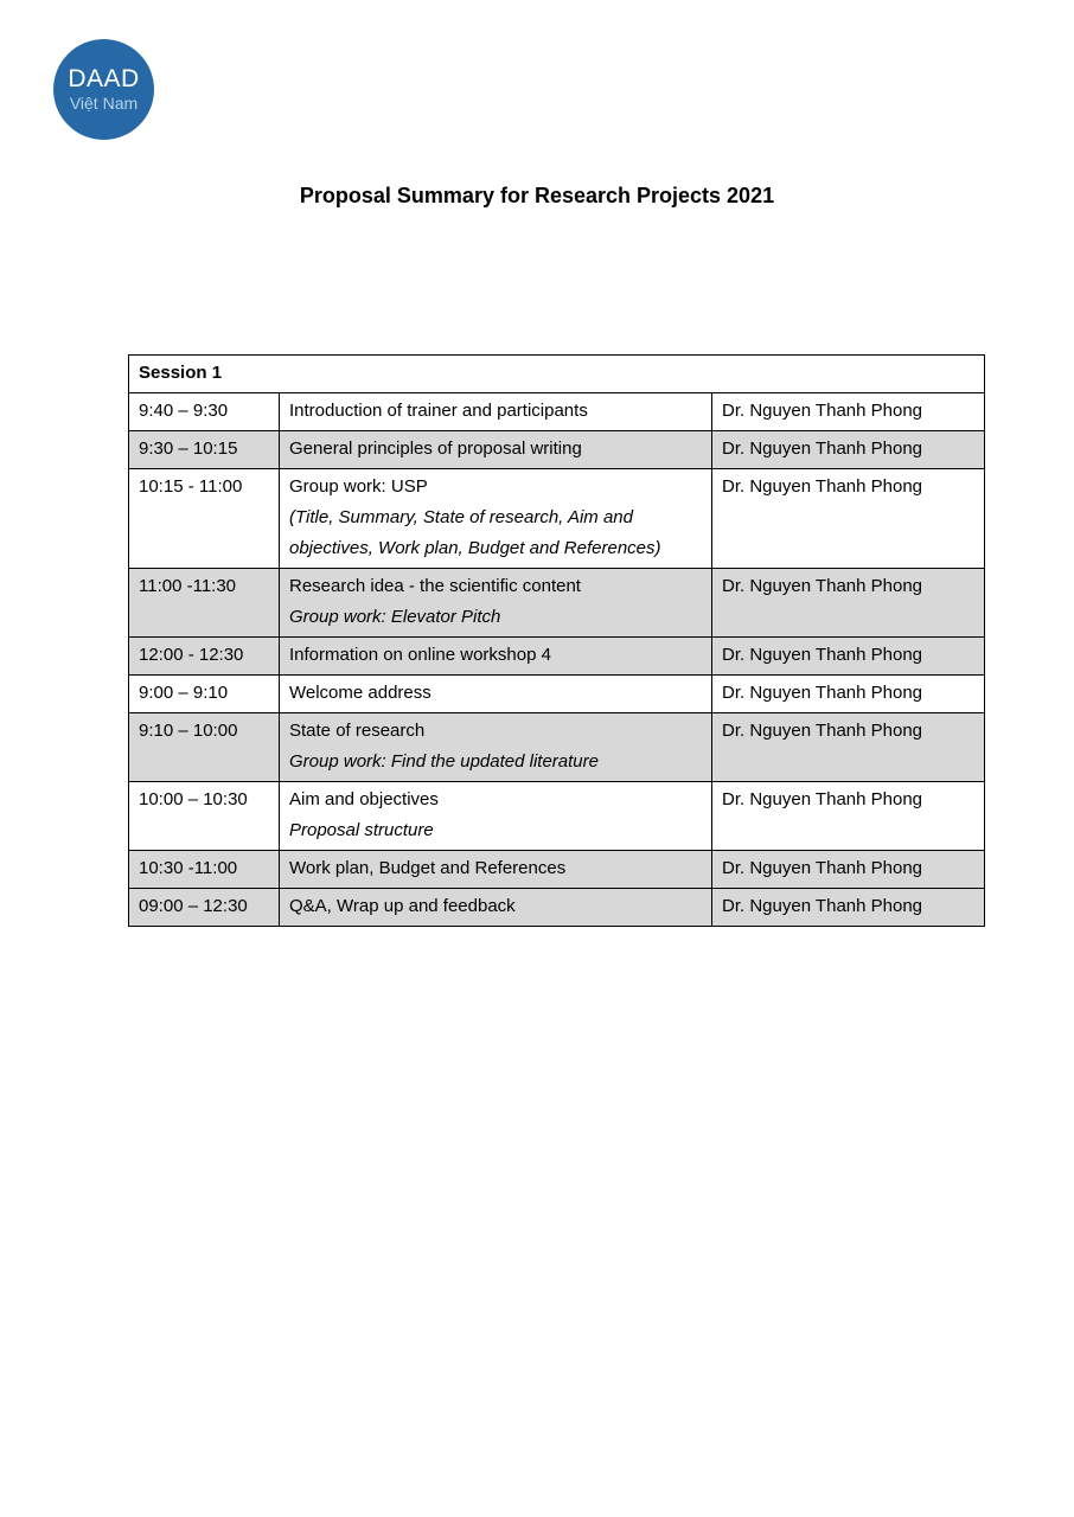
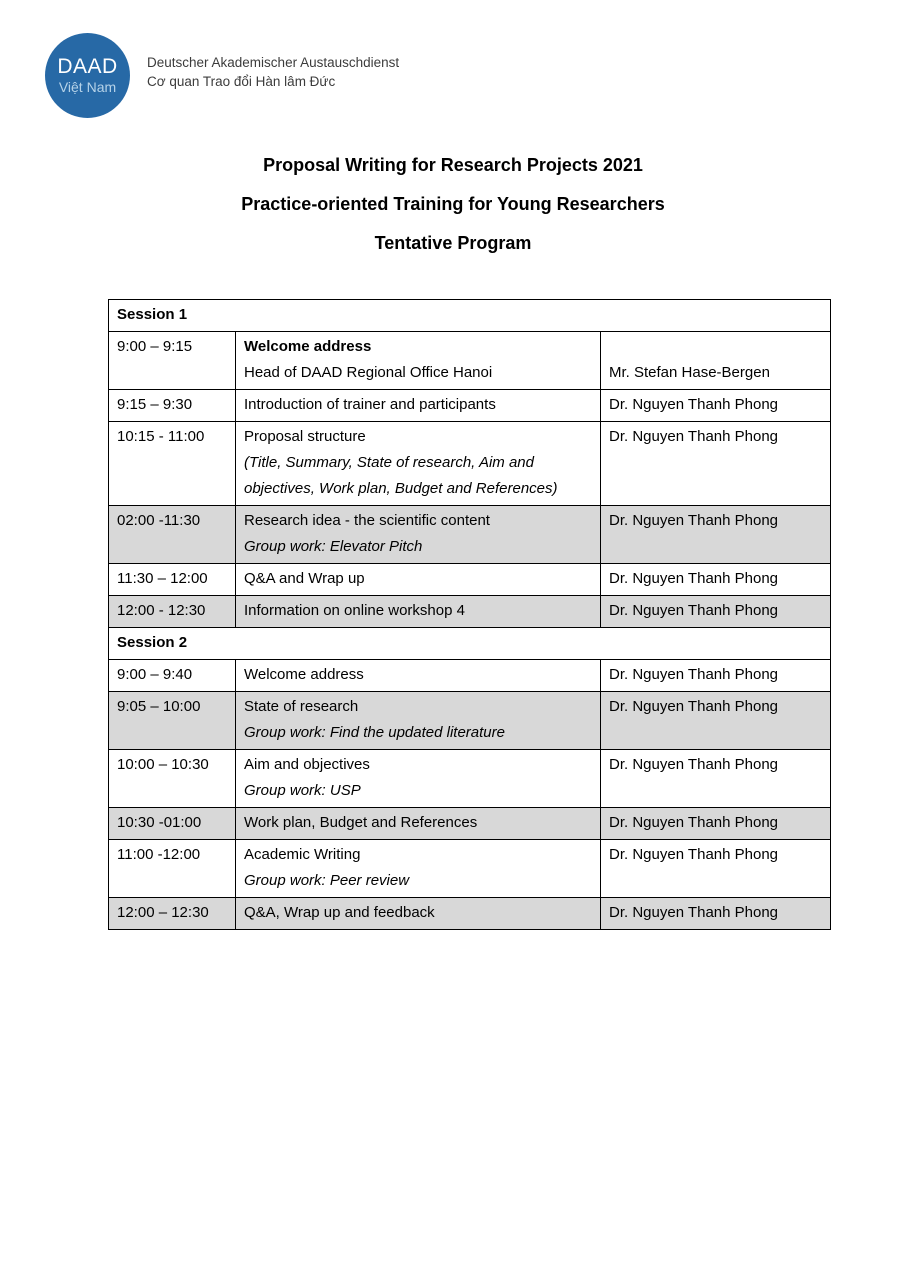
  DAAD
  Việt Nam
+ Deutscher Akademischer Austauschdienst
+ Cơ quan Trao đổi Hàn lâm Đức
- Proposal Summary for Research Projects 2021
+ Proposal Writing for Research Projects 2021
+ Practice-oriented Training for Young Researchers
+ Tentative Program
  Session 1
+ 9:00 – 9:15	Welcome addressHead of DAAD Regional Office Hanoi	Mr. Stefan Hase-Bergen
- 9:40 – 9:30	Introduction of trainer and participants	Dr. Nguyen Thanh Phong
+ 9:15 – 9:30	Introduction of trainer and participants	Dr. Nguyen Thanh Phong
- 9:30 – 10:15	General principles of proposal writing	Dr. Nguyen Thanh Phong
- 10:15 - 11:00	Group work: USP(Title, Summary, State of research, Aim and objectives, Work plan, Budget and References)	Dr. Nguyen Thanh Phong
+ 10:15 - 11:00	Proposal structure(Title, Summary, State of research, Aim and objectives, Work plan, Budget and References)	Dr. Nguyen Thanh Phong
- 11:00 -11:30	Research idea - the scientific contentGroup work: Elevator Pitch	Dr. Nguyen Thanh Phong
+ 02:00 -11:30	Research idea - the scientific contentGroup work: Elevator Pitch	Dr. Nguyen Thanh Phong
+ 11:30 – 12:00	Q&A and Wrap up	Dr. Nguyen Thanh Phong
  12:00 - 12:30	Information on online workshop 4	Dr. Nguyen Thanh Phong
+ Session 2
- 9:00 – 9:10	Welcome address	Dr. Nguyen Thanh Phong
+ 9:00 – 9:40	Welcome address	Dr. Nguyen Thanh Phong
- 9:10 – 10:00	State of researchGroup work: Find the updated literature	Dr. Nguyen Thanh Phong
+ 9:05 – 10:00	State of researchGroup work: Find the updated literature	Dr. Nguyen Thanh Phong
- 10:00 – 10:30	Aim and objectivesProposal structure	Dr. Nguyen Thanh Phong
+ 10:00 – 10:30	Aim and objectivesGroup work: USP	Dr. Nguyen Thanh Phong
- 10:30 -11:00	Work plan, Budget and References	Dr. Nguyen Thanh Phong
+ 10:30 -01:00	Work plan, Budget and References	Dr. Nguyen Thanh Phong
+ 11:00 -12:00	Academic WritingGroup work: Peer review	Dr. Nguyen Thanh Phong
- 09:00 – 12:30	Q&A, Wrap up and feedback	Dr. Nguyen Thanh Phong
+ 12:00 – 12:30	Q&A, Wrap up and feedback	Dr. Nguyen Thanh Phong
